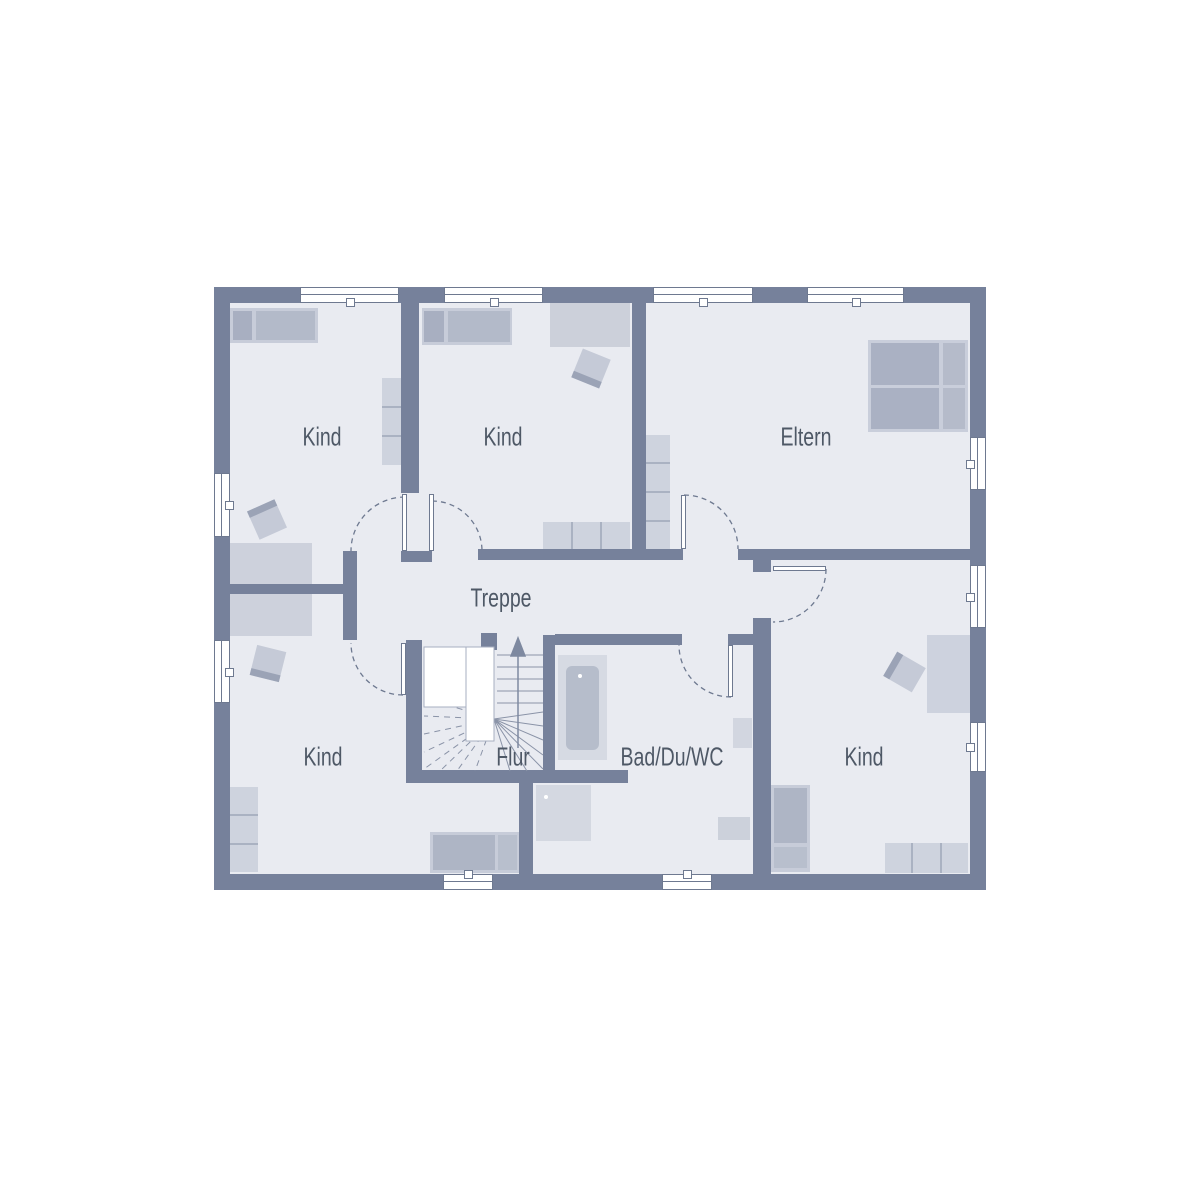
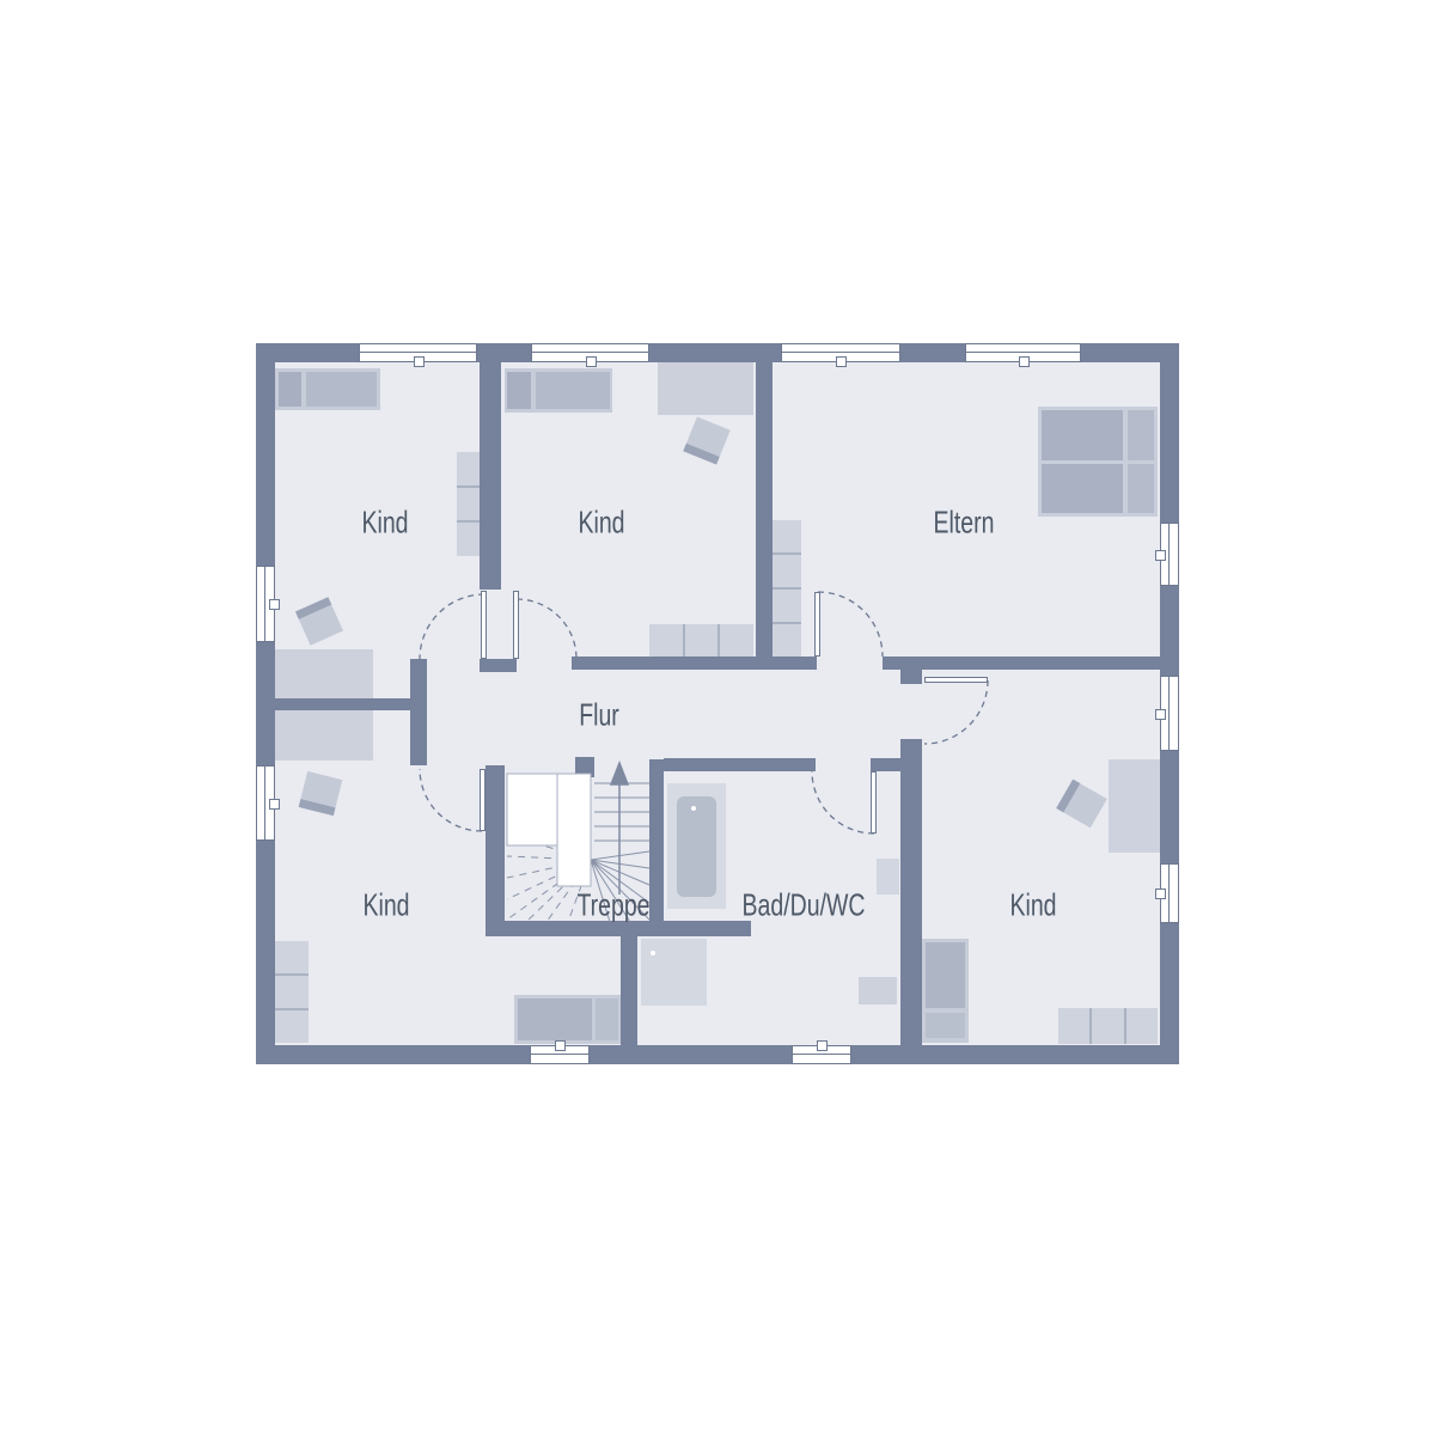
  Kind
  Kind
  Eltern
- Treppe
+ Flur
  Kind
- Flur
+ Treppe
  Bad/Du/WC
  Kind
